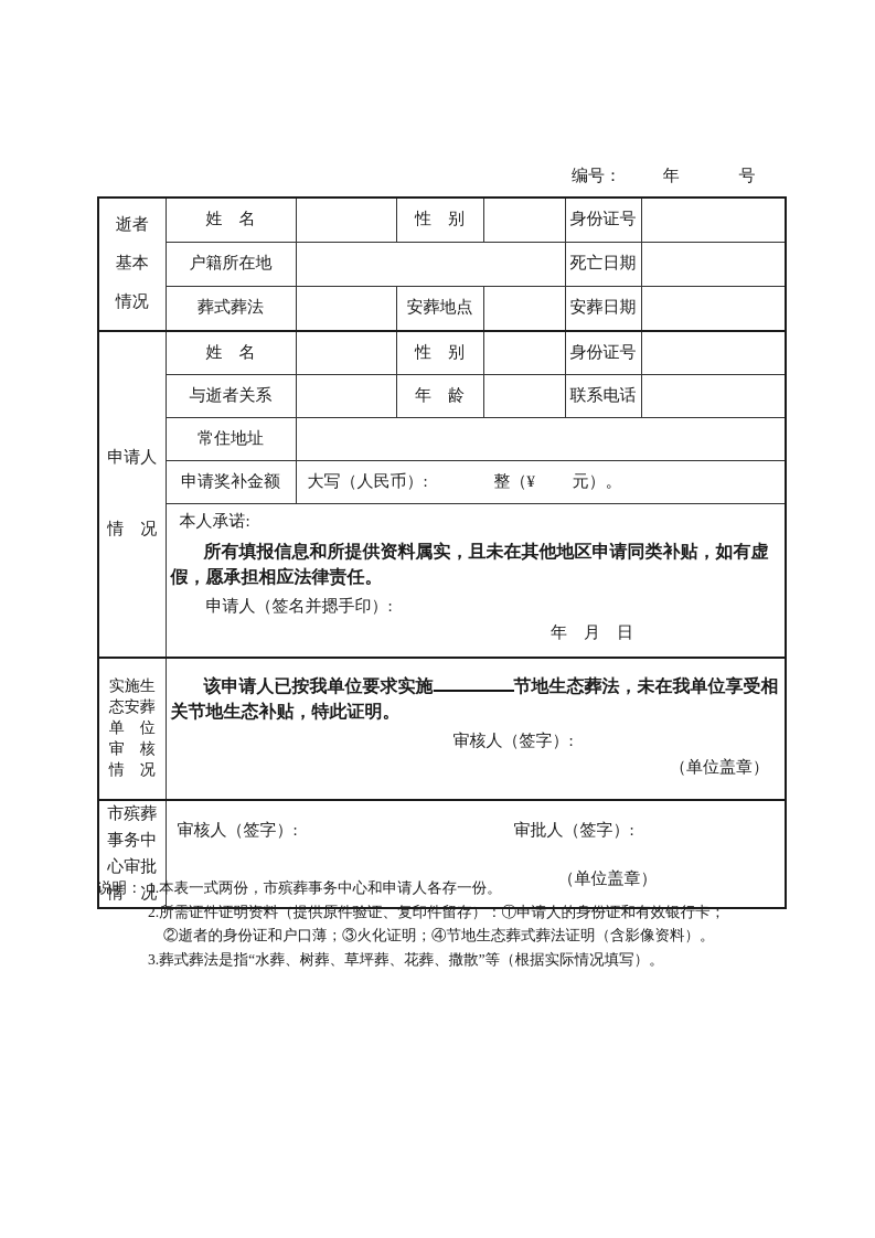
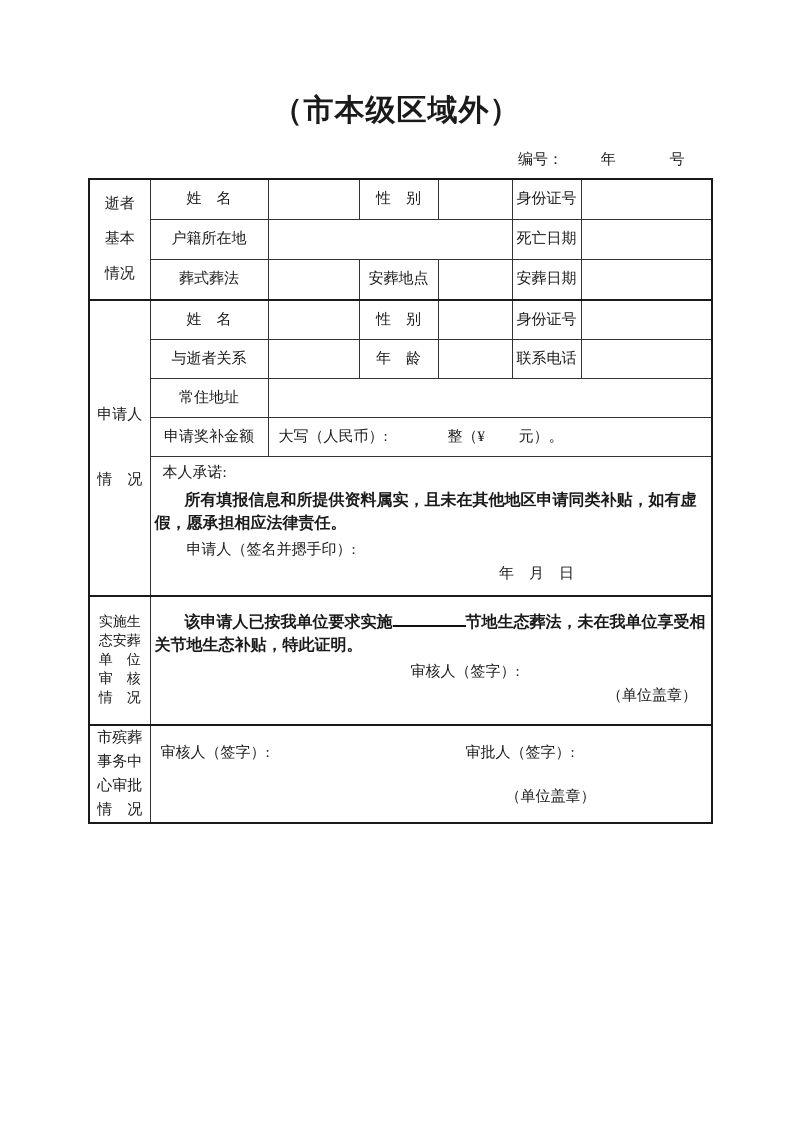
+ （市本级区域外）
  编号： 年 号
  逝者 基本 情况	姓 名		性 别		身份证号
  户籍所在地		死亡日期
  葬式葬法		安葬地点		安葬日期
  申请人 情 况	姓 名		性 别		身份证号
  与逝者关系		年 龄		联系电话
  常住地址
  申请奖补金额	大写（人民币）: 整（¥ 元）。
  本人承诺: 所有填报信息和所提供资料属实，且未在其他地区申请同类补贴，如有虚 假，愿承担相应法律责任。 申请人（签名并摁手印）: 年 月 日
  实施生 态安葬 单 位 审 核 情 况	该申请人已按我单位要求实施 节地生态葬法，未在我单位享受相 关节地生态补贴，特此证明。 审核人（签字）: （单位盖章）
  市殡葬 事务中 心审批 情 况	审核人（签字）: 审批人（签字）: （单位盖章）
- 说明：
- 1.本表一式两份，市殡葬事务中心和申请人各存一份。
- 2.所需证件证明资料（提供原件验证、复印件留存）：①申请人的身份证和有效银行卡；
- ②逝者的身份证和户口薄；③火化证明；④节地生态葬式葬法证明（含影像资料）。
- 3.葬式葬法是指“水葬、树葬、草坪葬、花葬、撒散”等（根据实际情况填写）。
